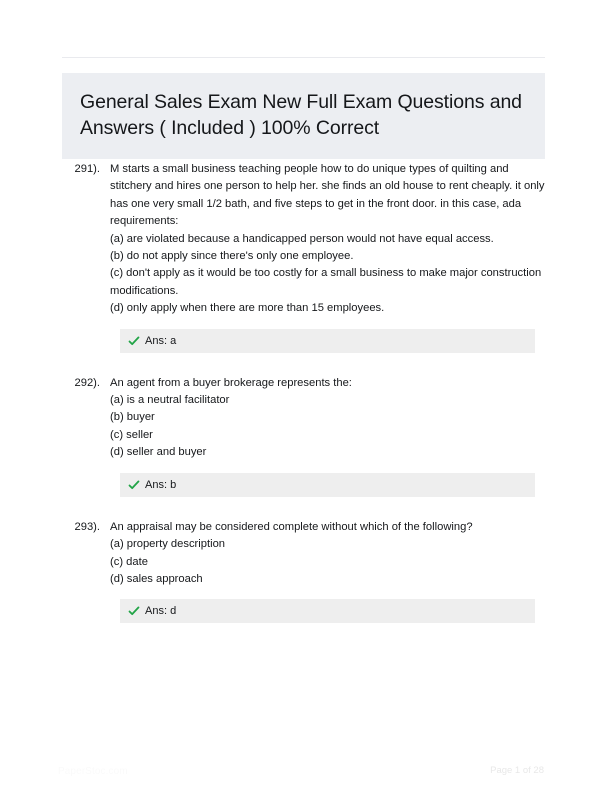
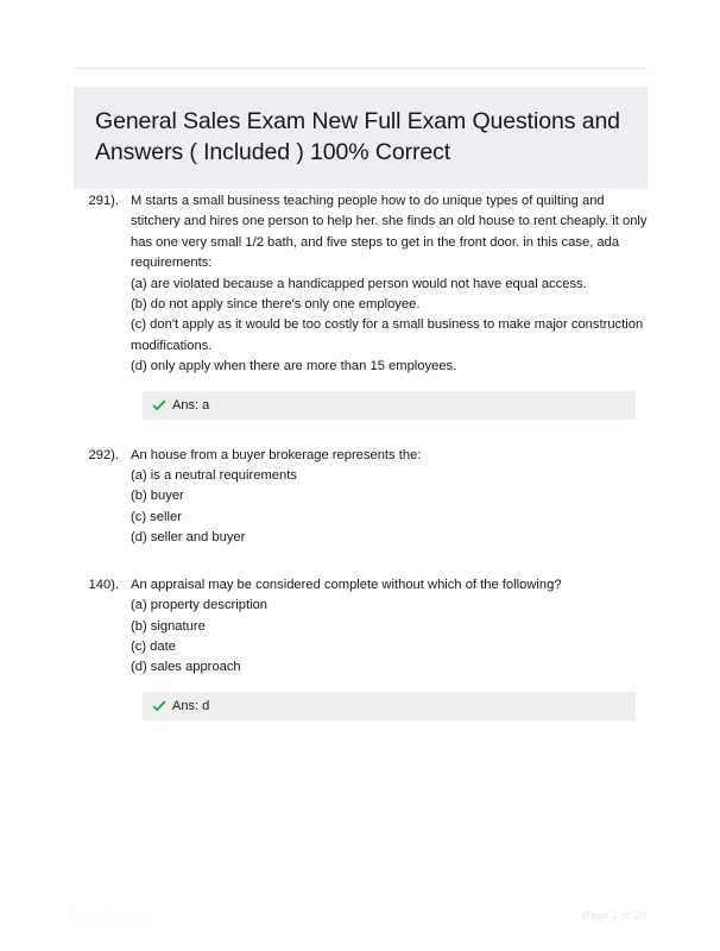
  General Sales Exam New Full Exam Questions and Answers ( Included ) 100% Correct
  291).
  M starts a small business teaching people how to do unique types of quilting and stitchery and hires one person to help her. she finds an old house to rent cheaply. it only has one very small 1/2 bath, and five steps to get in the front door. in this case, ada requirements:
  (a) are violated because a handicapped person would not have equal access.
  (b) do not apply since there's only one employee.
  (c) don't apply as it would be too costly for a small business to make major construction modifications.
  (d) only apply when there are more than 15 employees.
  Ans: a
  292).
- An agent from a buyer brokerage represents the:
+ An house from a buyer brokerage represents the:
- (a) is a neutral facilitator
+ (a) is a neutral requirements
  (b) buyer
  (c) seller
  (d) seller and buyer
- Ans: b
- 293).
+ 140).
  An appraisal may be considered complete without which of the following?
  (a) property description
+ (b) signature
  (c) date
  (d) sales approach
  Ans: d
